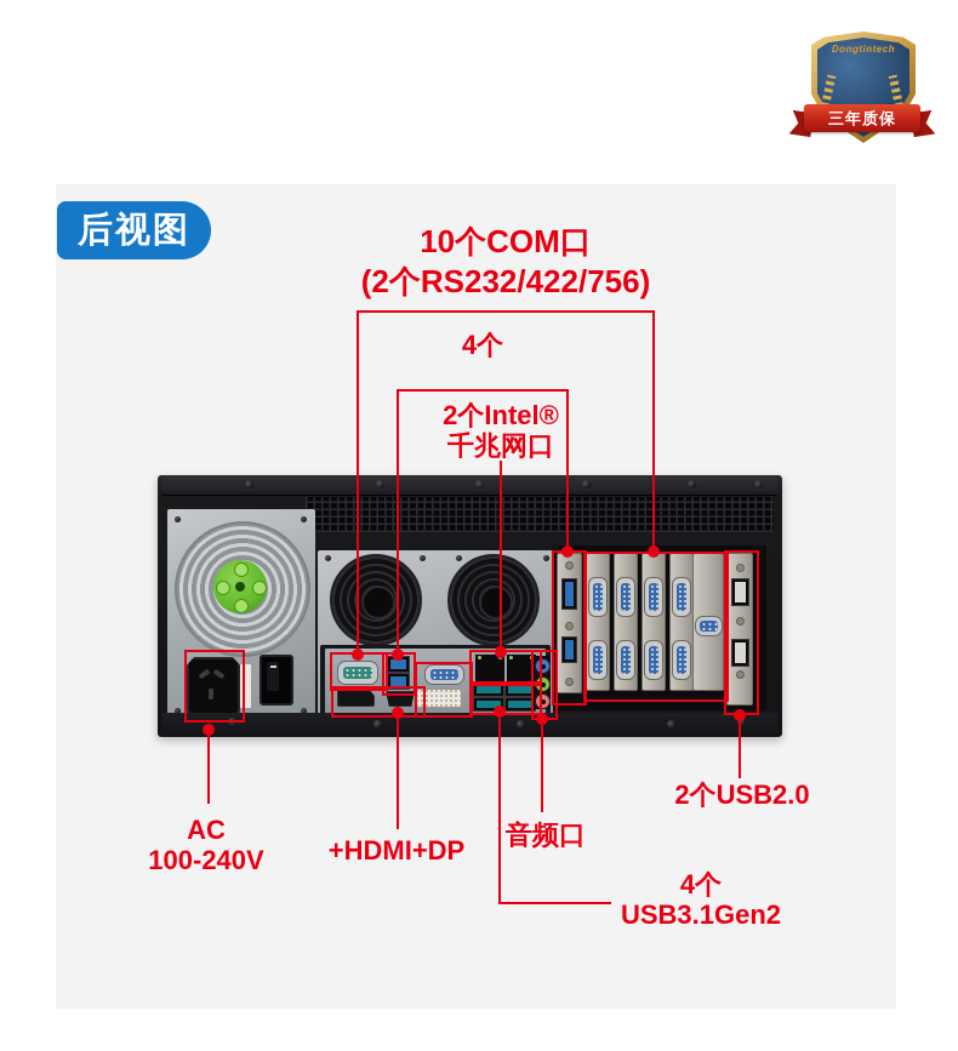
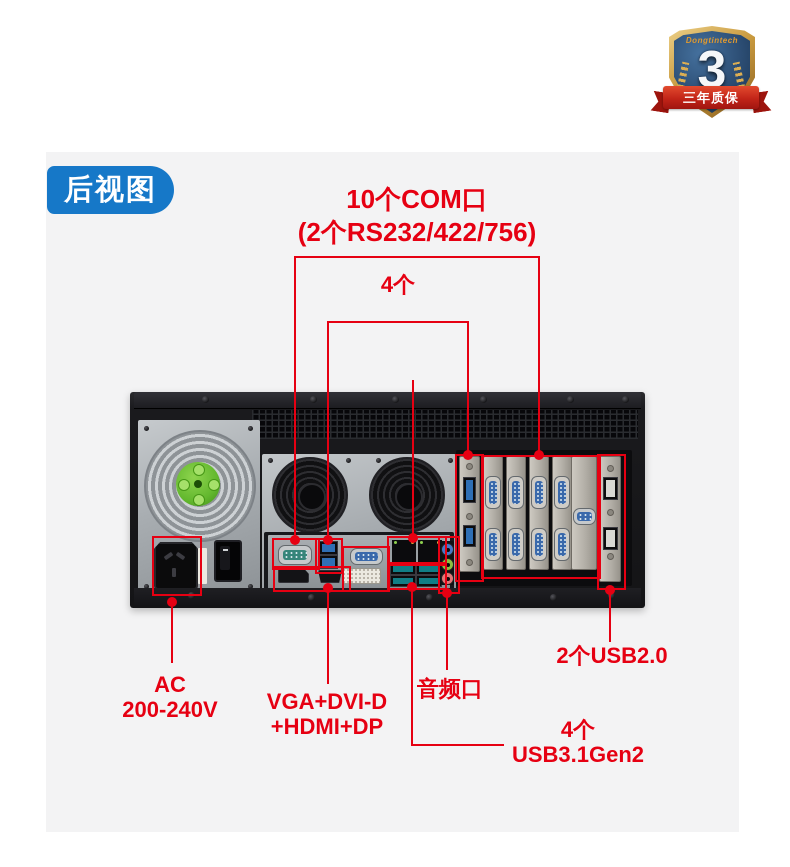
  Dongtintech
+ 3
  三年质保
  后视图
  10个COM口
  (2个RS232/422/756)
  4个
- 2个Intel®
- 千兆网口
  AC
- 100-240V
+ 200-240V
+ VGA+DVI-D
  +HDMI+DP
  音频口
  2个USB2.0
  4个
  USB3.1Gen2
